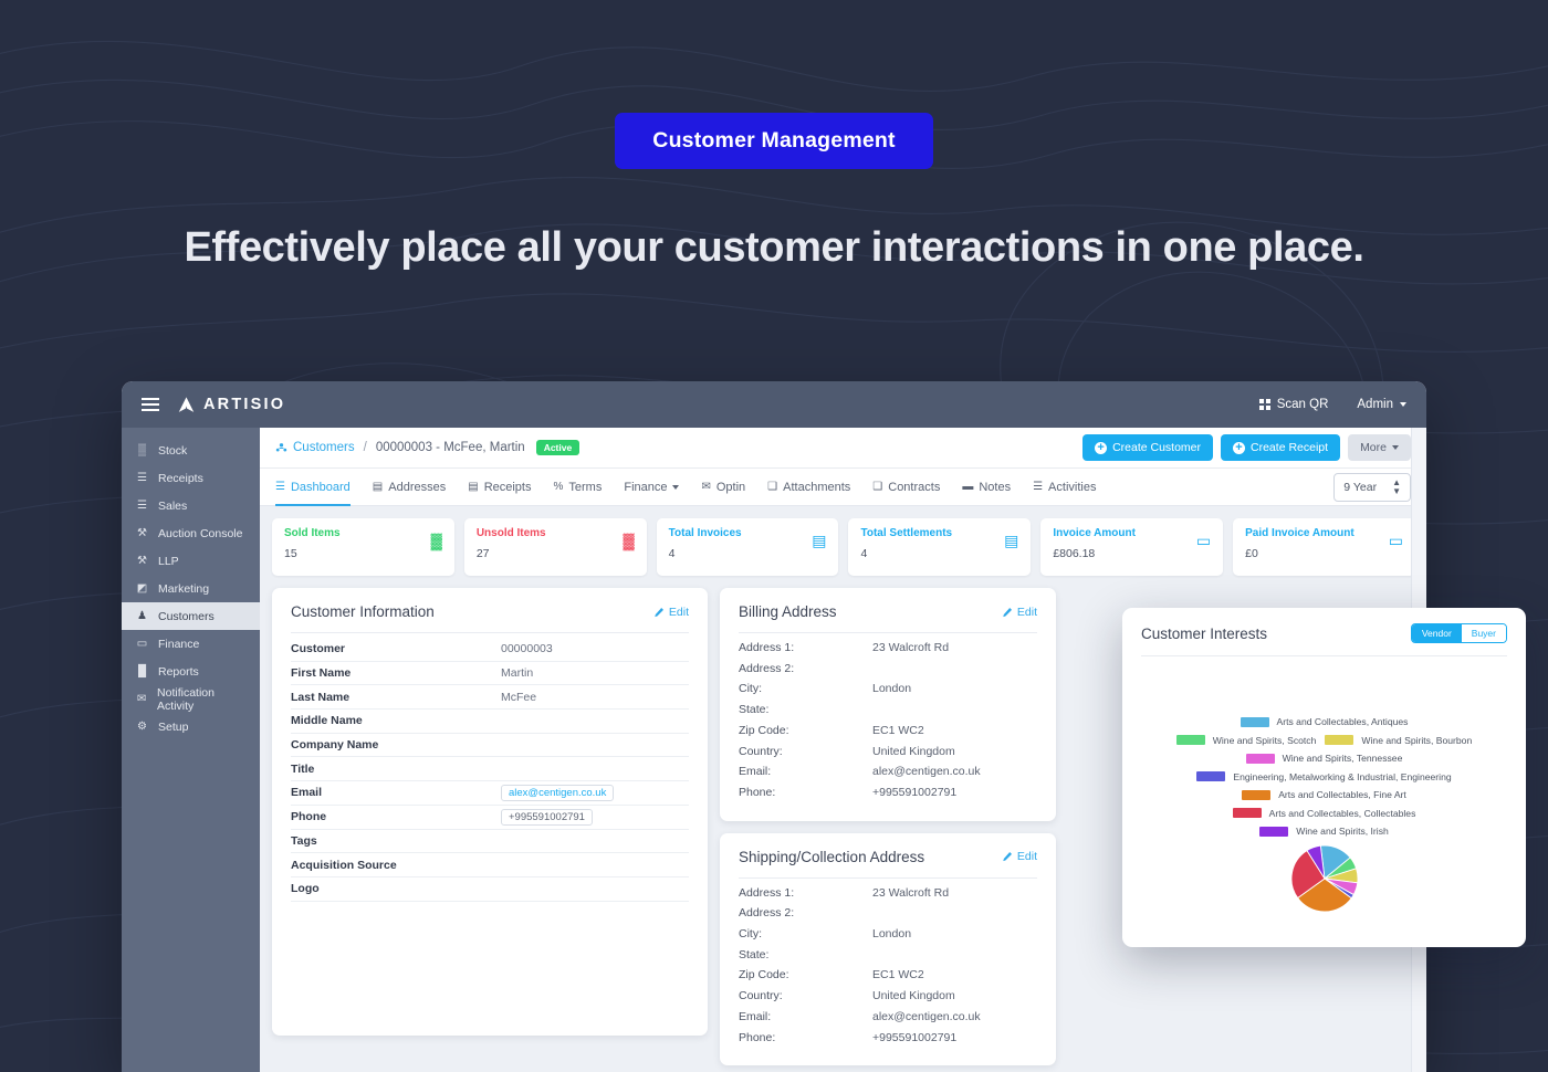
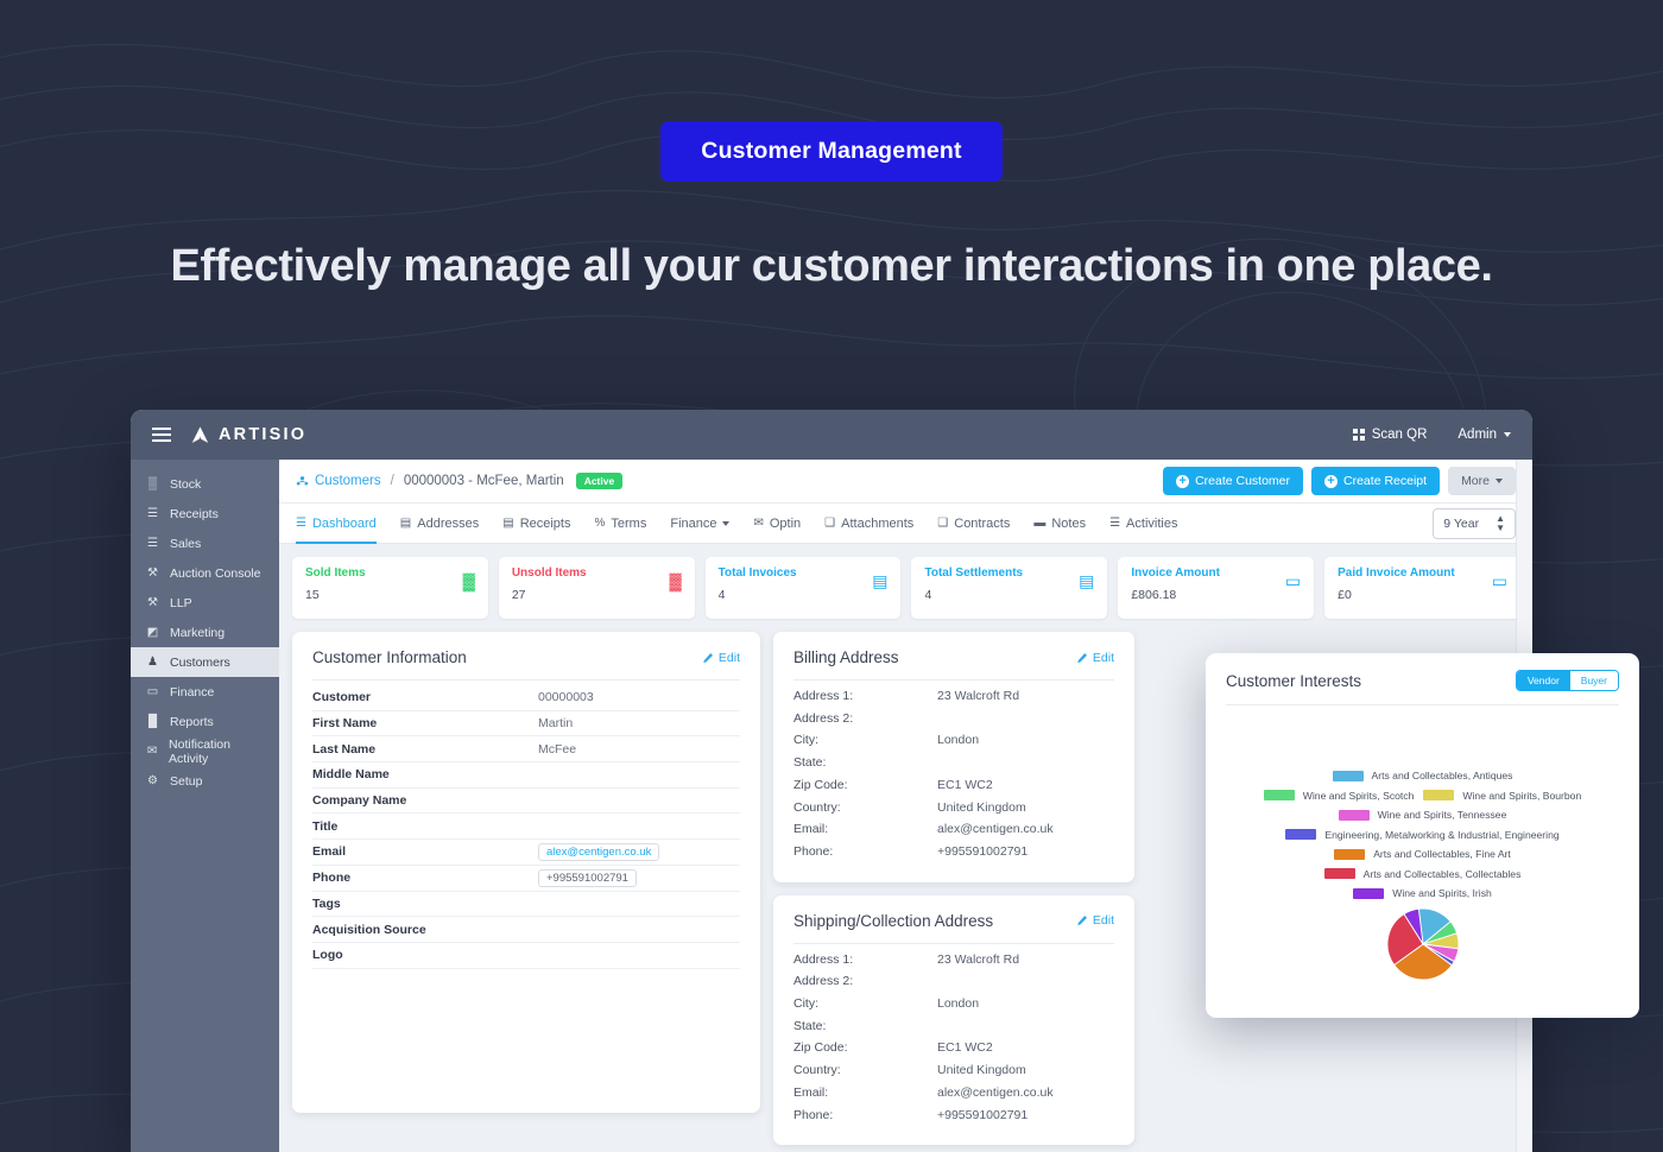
  Customer Management
- Effectively place all your customer interactions in one place.
+ Effectively manage all your customer interactions in one place.
  ARTISIO
  Scan QR
  Admin
  ▒
  Stock
  ☰
  Receipts
  ☰
  Sales
  ⚒
  Auction Console
  ⚒
  LLP
  ◩
  Marketing
  ♟
  Customers
  ▭
  Finance
  █
  Reports
  ✉
  Notification Activity
  ⚙
  Setup
  Customers
  /
  00000003 - McFee, Martin
  Active
  +
  Create Customer
  +
  Create Receipt
  More
  ☰
  Dashboard
  ▤
  Addresses
  ▤
  Receipts
  %
  Terms
  Finance
  ✉
  Optin
  ❑
  Attachments
  ❑
  Contracts
  ▬
  Notes
  ☰
  Activities
  9 Year
  ▲
  ▼
  Sold Items
  15
  ▓
  Unsold Items
  27
  ▓
  Total Invoices
  4
  ▤
  Total Settlements
  4
  ▤
  Invoice Amount
  £806.18
  ▭
  Paid Invoice Amount
  £0
  ▭
  Customer Information
  Edit
  Customer
  00000003
  First Name
  Martin
  Last Name
  McFee
  Middle Name
  Company Name
  Title
  Email
  alex@centigen.co.uk
  Phone
  +995591002791
  Tags
  Acquisition Source
  Logo
  Billing Address
  Edit
  Address 1:
  23 Walcroft Rd
  Address 2:
  City:
  London
  State:
  Zip Code:
  EC1 WC2
  Country:
  United Kingdom
  Email:
  alex@centigen.co.uk
  Phone:
  +995591002791
  Shipping/Collection Address
  Edit
  Address 1:
  23 Walcroft Rd
  Address 2:
  City:
  London
  State:
  Zip Code:
  EC1 WC2
  Country:
  United Kingdom
  Email:
  alex@centigen.co.uk
  Phone:
  +995591002791
  Customer Interests
  Vendor
  Buyer
  Arts and Collectables, Antiques
  Wine and Spirits, Scotch
  Wine and Spirits, Bourbon
  Wine and Spirits, Tennessee
  Engineering, Metalworking & Industrial, Engineering
  Arts and Collectables, Fine Art
  Arts and Collectables, Collectables
  Wine and Spirits, Irish
